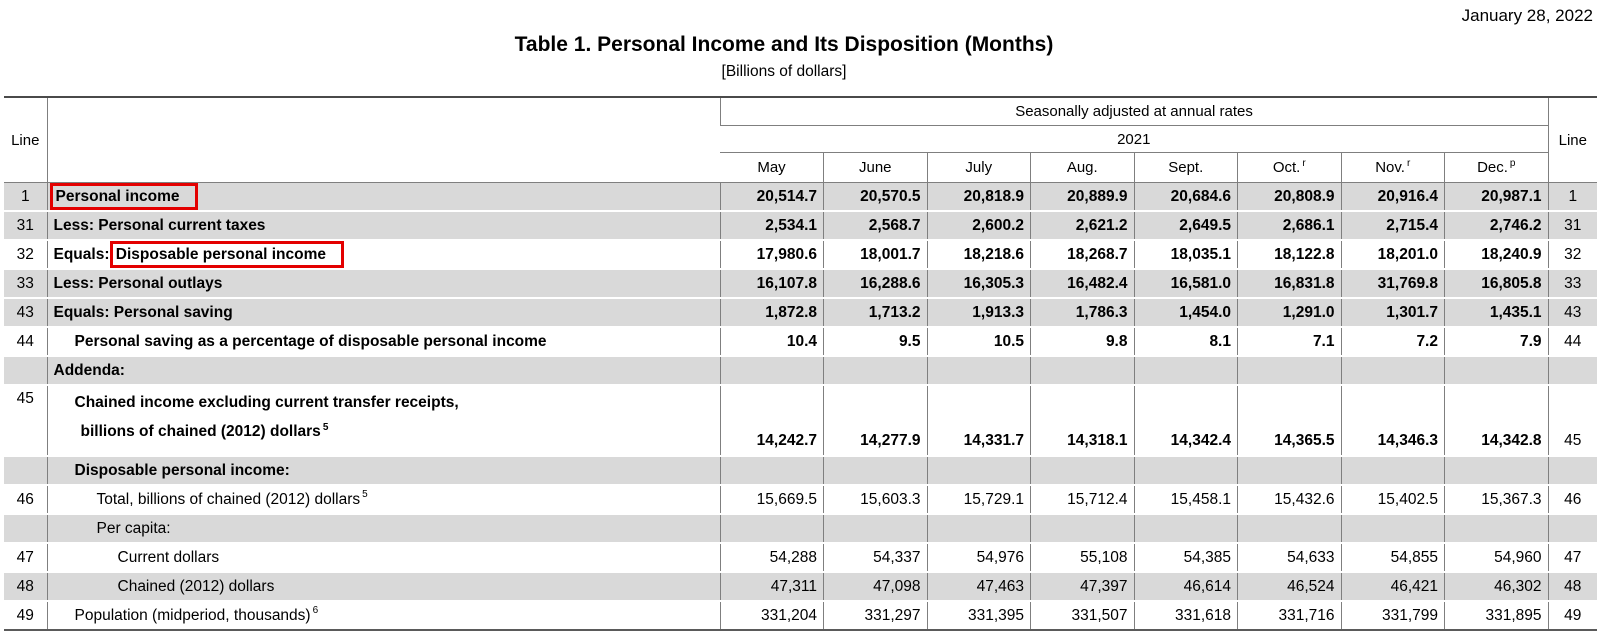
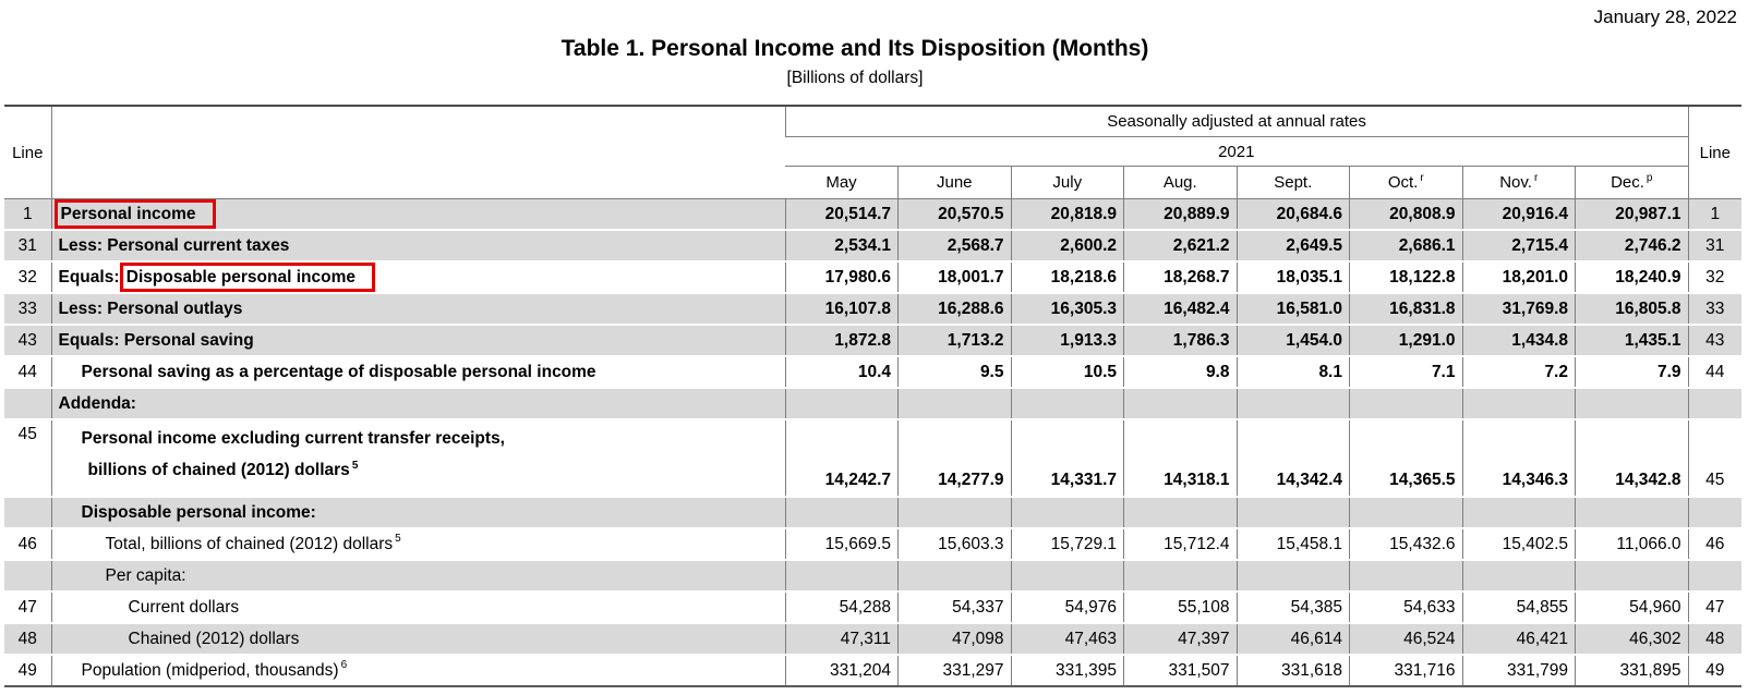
  January 28, 2022
  Table 1. Personal Income and Its Disposition (Months)
  [Billions of dollars]
  Line		Seasonally adjusted at annual rates	Line
  2021
  May	June	July	Aug.	Sept.	Oct. r	Nov. r	Dec. p
  1	Personal income	20,514.7	20,570.5	20,818.9	20,889.9	20,684.6	20,808.9	20,916.4	20,987.1	1
  31	Less: Personal current taxes	2,534.1	2,568.7	2,600.2	2,621.2	2,649.5	2,686.1	2,715.4	2,746.2	31
  32	Equals: Disposable personal income	17,980.6	18,001.7	18,218.6	18,268.7	18,035.1	18,122.8	18,201.0	18,240.9	32
  33	Less: Personal outlays	16,107.8	16,288.6	16,305.3	16,482.4	16,581.0	16,831.8	31,769.8	16,805.8	33
- 43	Equals: Personal saving	1,872.8	1,713.2	1,913.3	1,786.3	1,454.0	1,291.0	1,301.7	1,435.1	43
+ 43	Equals: Personal saving	1,872.8	1,713.2	1,913.3	1,786.3	1,454.0	1,291.0	1,434.8	1,435.1	43
  44	Personal saving as a percentage of disposable personal income	10.4	9.5	10.5	9.8	8.1	7.1	7.2	7.9	44
  	Addenda:
- 45	Chained income excluding current transfer receipts,billions of chained (2012) dollars 5	14,242.7	14,277.9	14,331.7	14,318.1	14,342.4	14,365.5	14,346.3	14,342.8	45
+ 45	Personal income excluding current transfer receipts,billions of chained (2012) dollars 5	14,242.7	14,277.9	14,331.7	14,318.1	14,342.4	14,365.5	14,346.3	14,342.8	45
  	Disposable personal income:
- 46	Total, billions of chained (2012) dollars 5	15,669.5	15,603.3	15,729.1	15,712.4	15,458.1	15,432.6	15,402.5	15,367.3	46
+ 46	Total, billions of chained (2012) dollars 5	15,669.5	15,603.3	15,729.1	15,712.4	15,458.1	15,432.6	15,402.5	11,066.0	46
  	Per capita:
  47	Current dollars	54,288	54,337	54,976	55,108	54,385	54,633	54,855	54,960	47
  48	Chained (2012) dollars	47,311	47,098	47,463	47,397	46,614	46,524	46,421	46,302	48
  49	Population (midperiod, thousands) 6	331,204	331,297	331,395	331,507	331,618	331,716	331,799	331,895	49
